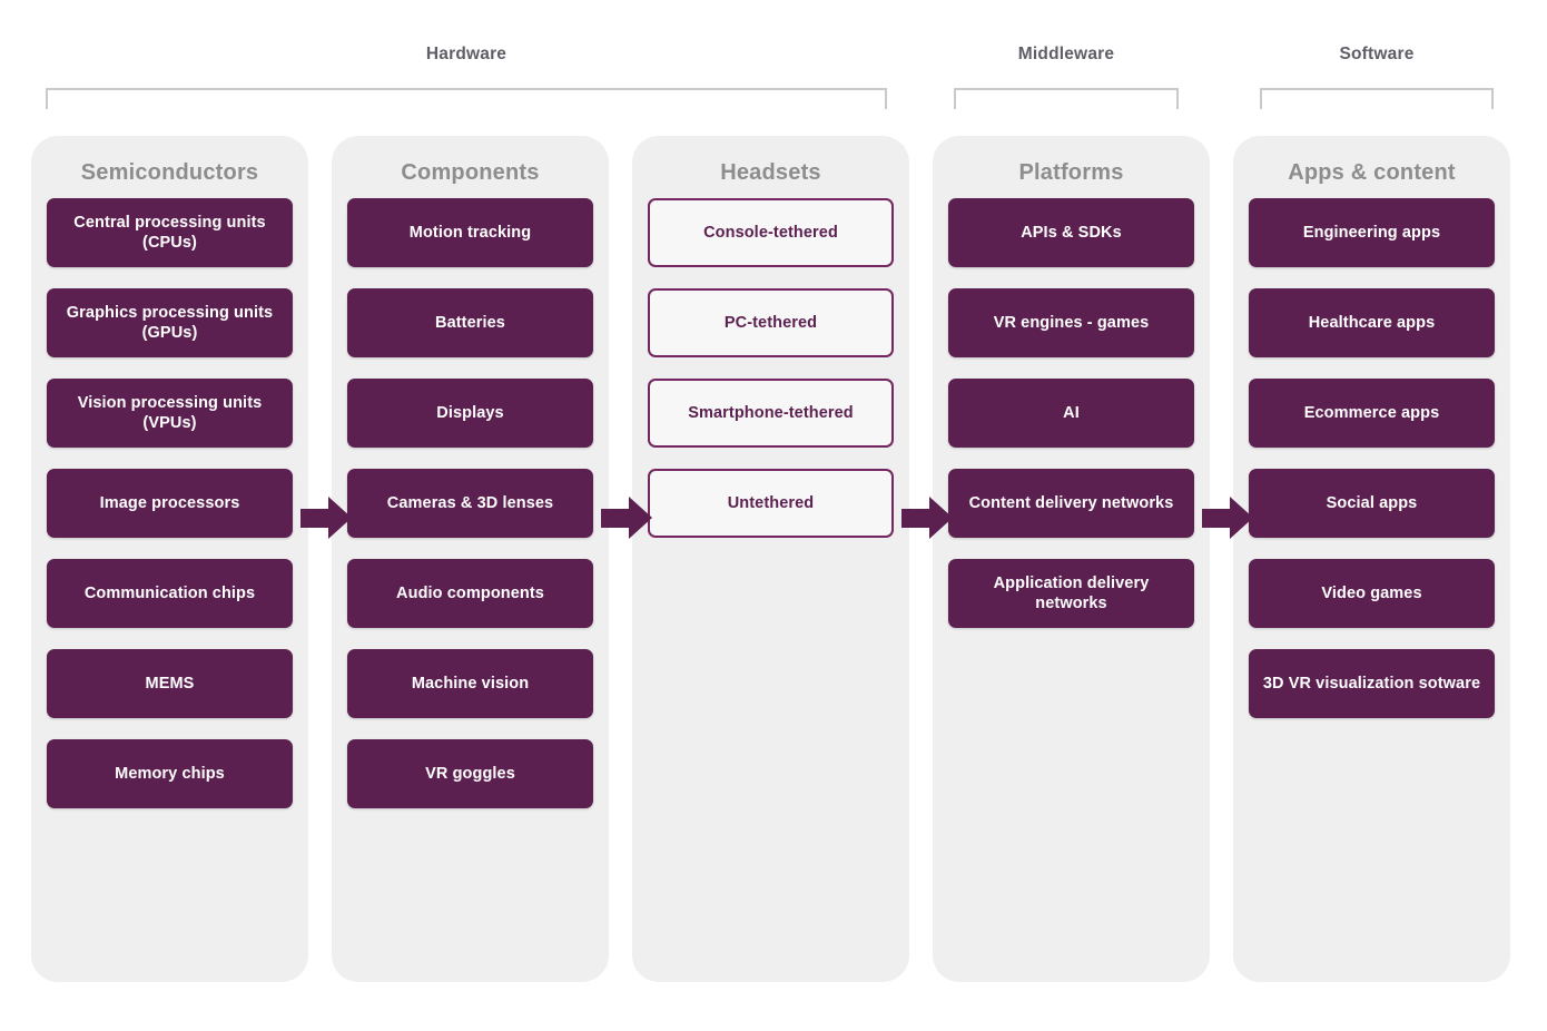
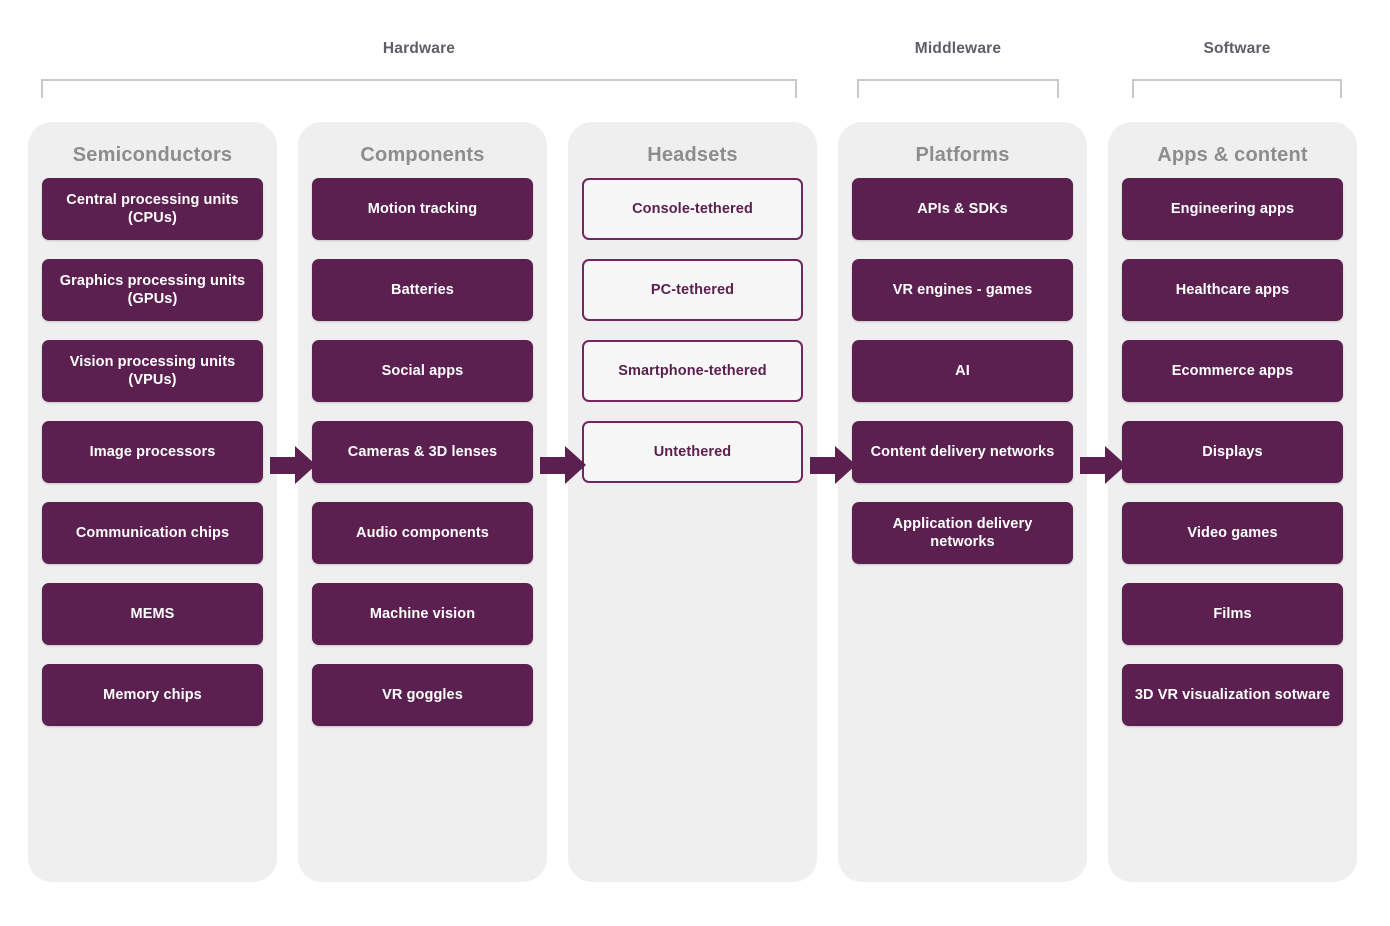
  Hardware
  Middleware
  Software
  Semiconductors
  Central processing units (CPUs)
  Graphics processing units (GPUs)
  Vision processing units (VPUs)
  Image processors
  Communication chips
  MEMS
  Memory chips
  Components
  Motion tracking
  Batteries
- Displays
+ Social apps
  Cameras & 3D lenses
  Audio components
  Machine vision
  VR goggles
  Headsets
  Console-tethered
  PC-tethered
  Smartphone-tethered
  Untethered
  Platforms
  APIs & SDKs
  VR engines - games
  AI
  Content delivery networks
  Application delivery networks
  Apps & content
  Engineering apps
  Healthcare apps
  Ecommerce apps
- Social apps
+ Displays
  Video games
+ Films
  3D VR visualization sotware
